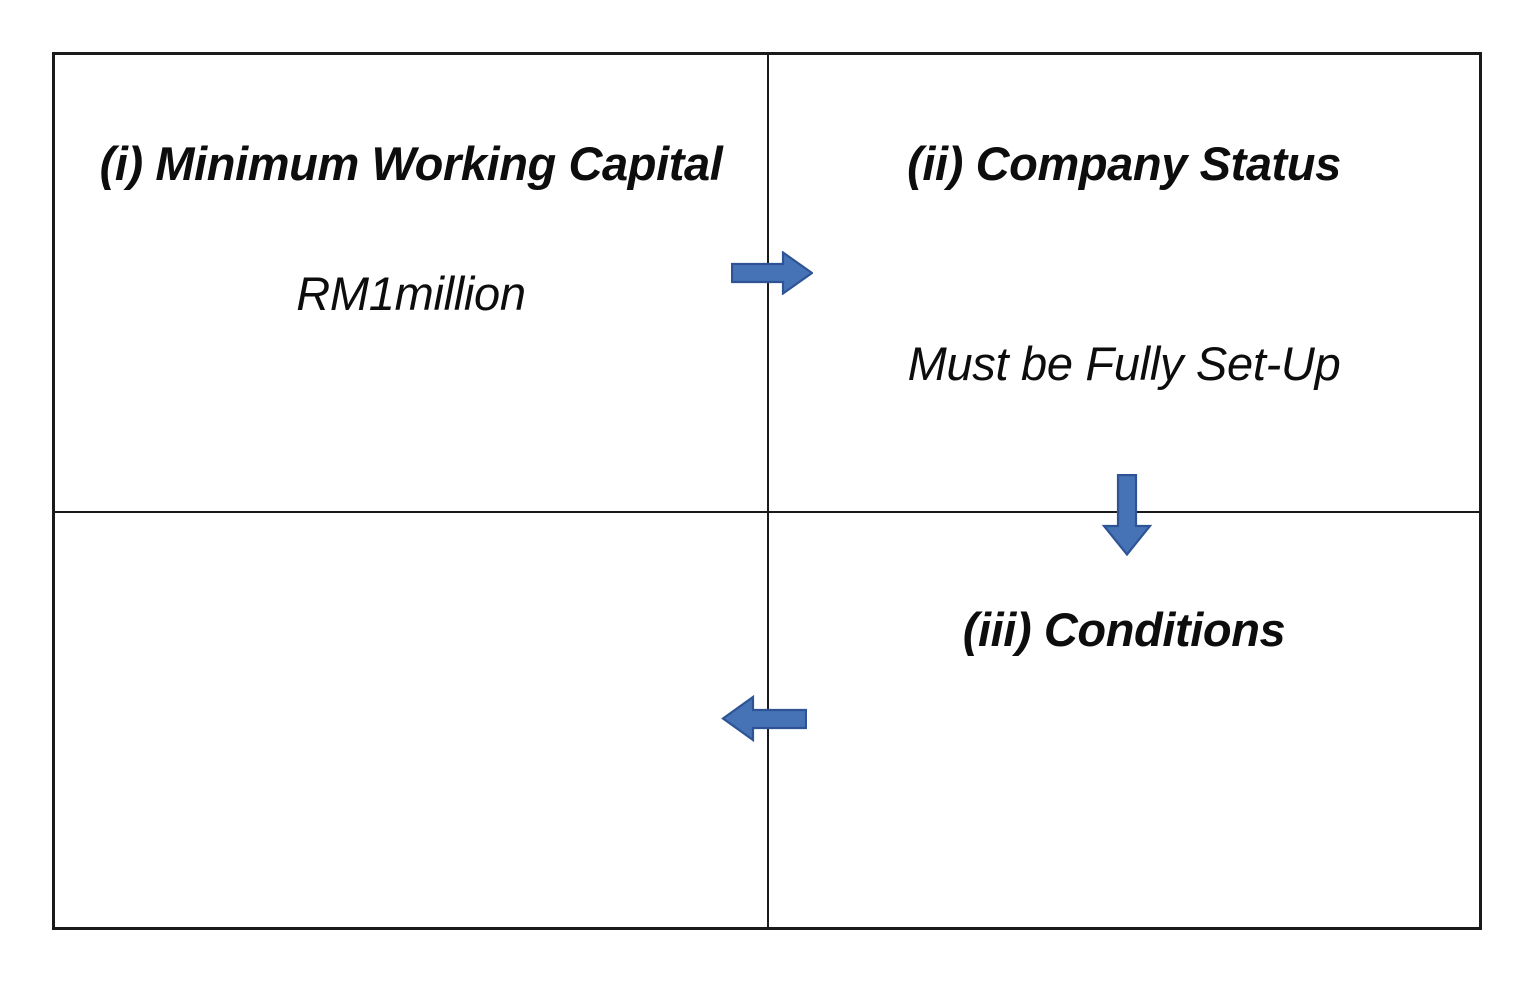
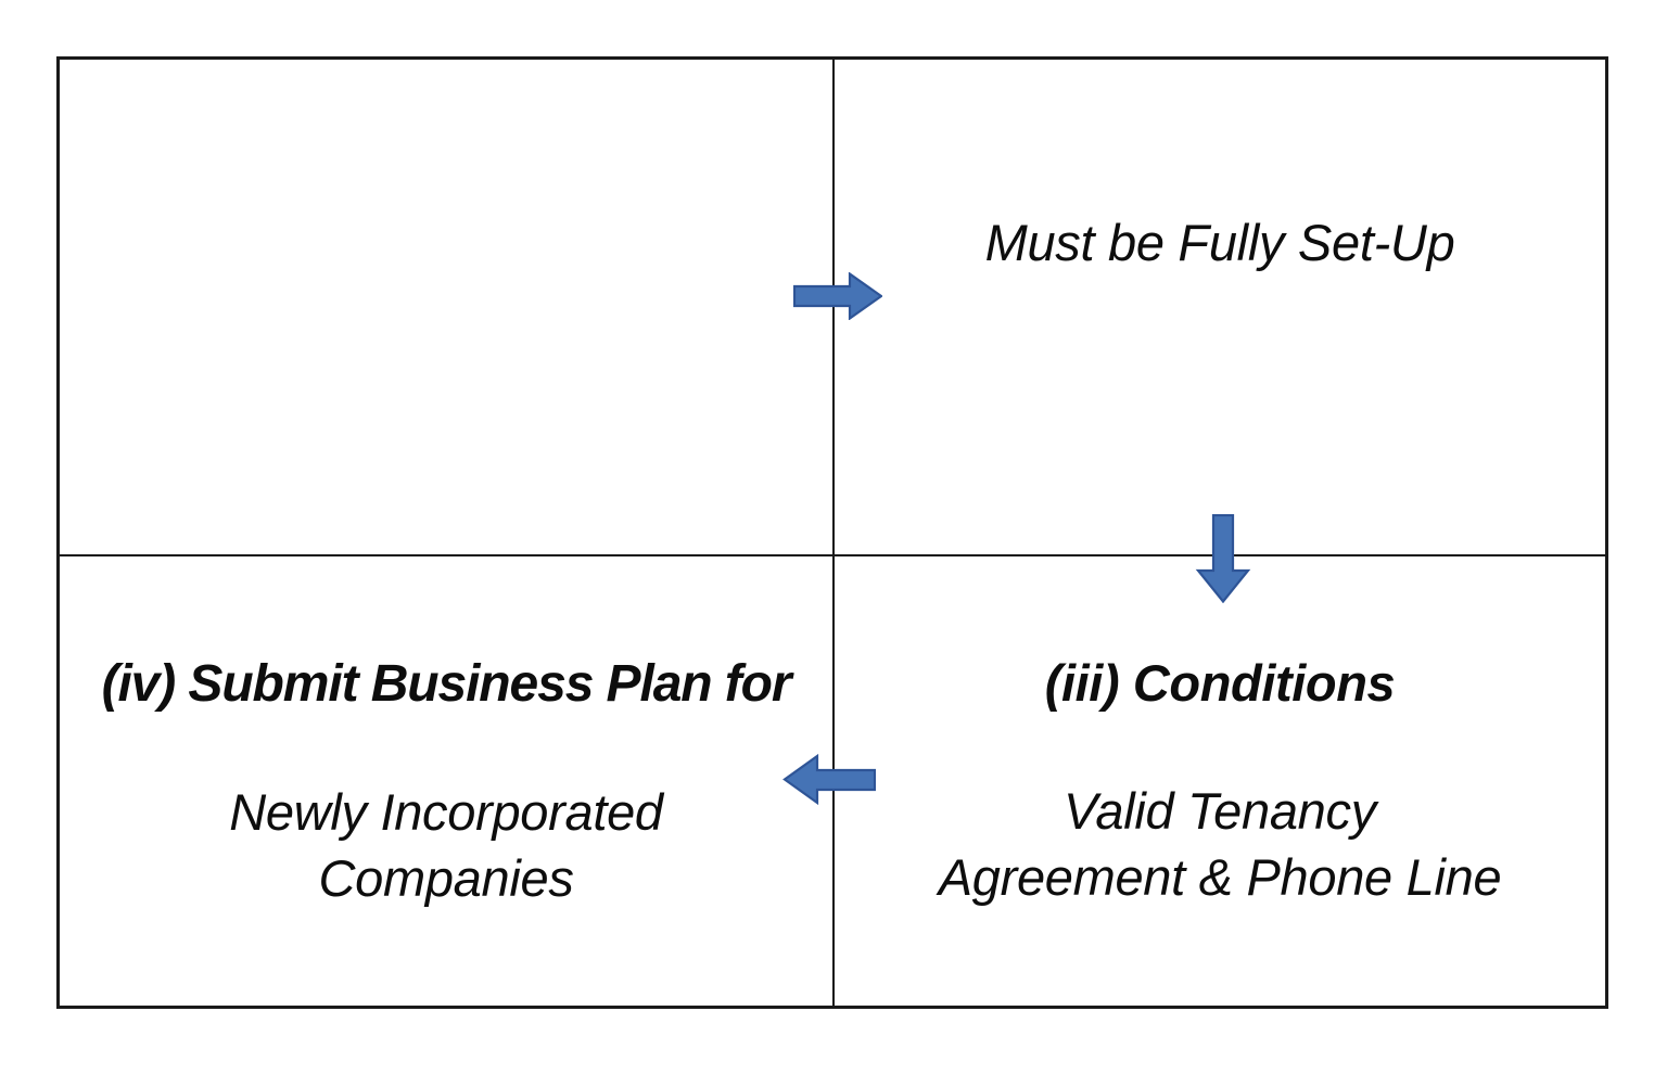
- (i) Minimum Working Capital
- RM1million
- (ii) Company Status
  Must be Fully Set-Up
+ (iv) Submit Business Plan for
+ Newly Incorporated
+ Companies
  (iii) Conditions
+ Valid Tenancy
+ Agreement & Phone Line
